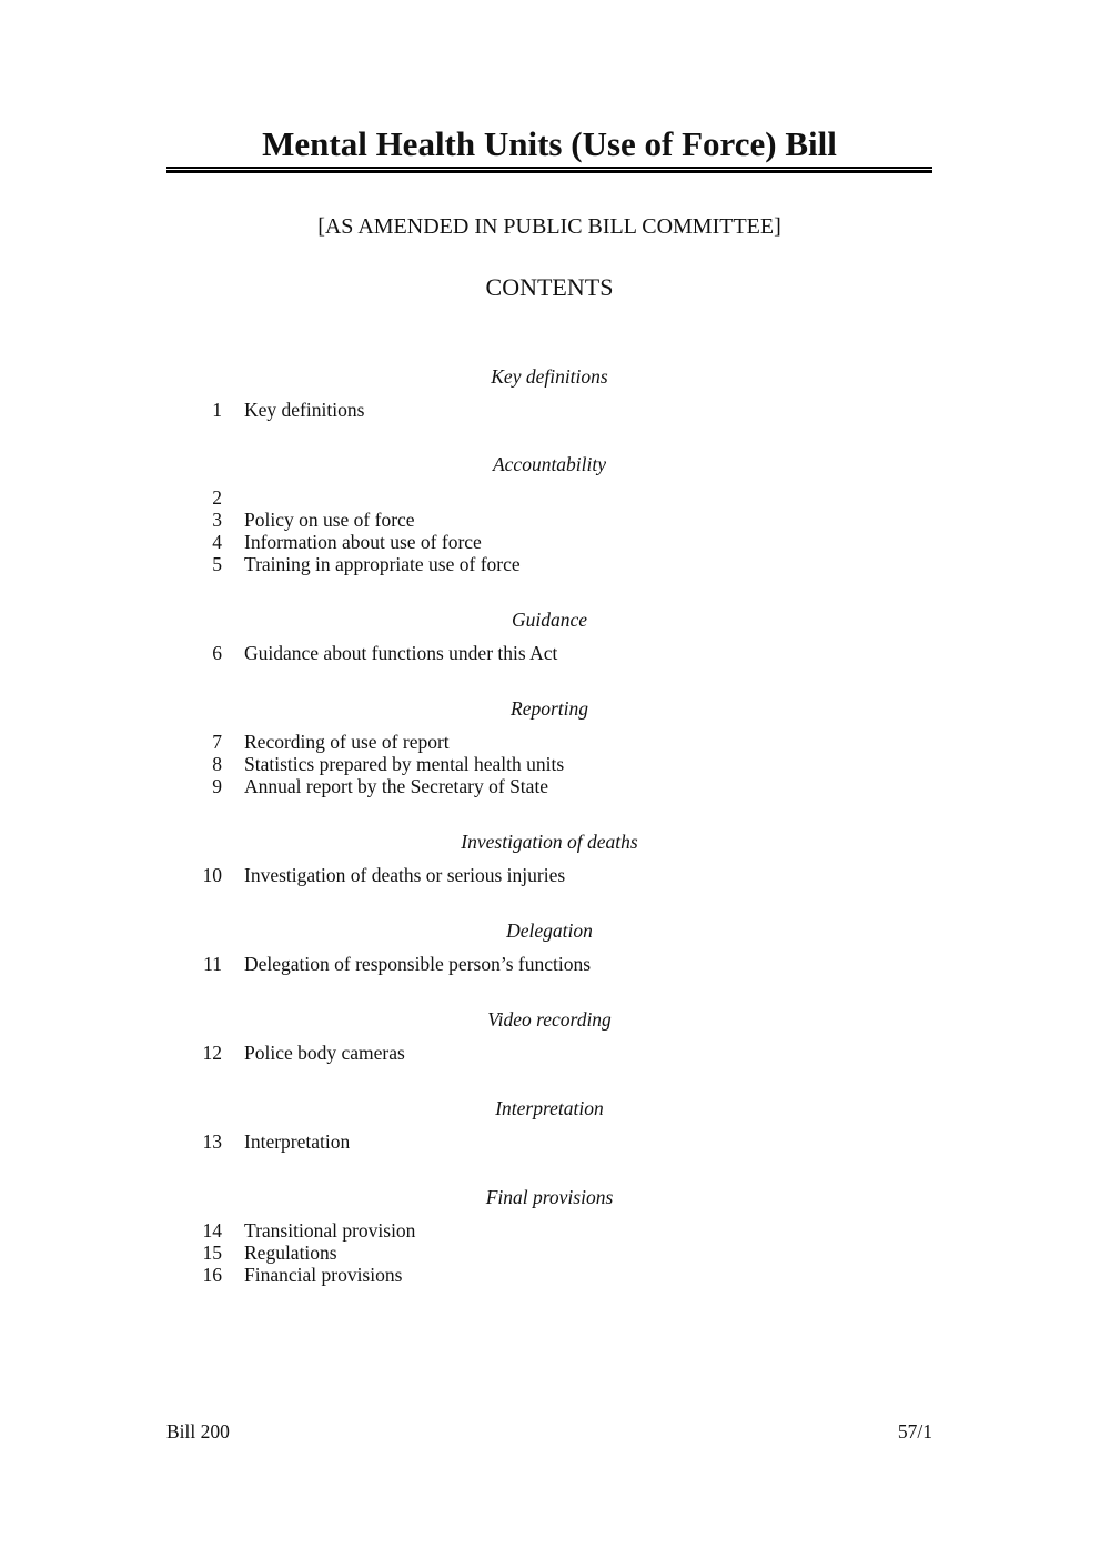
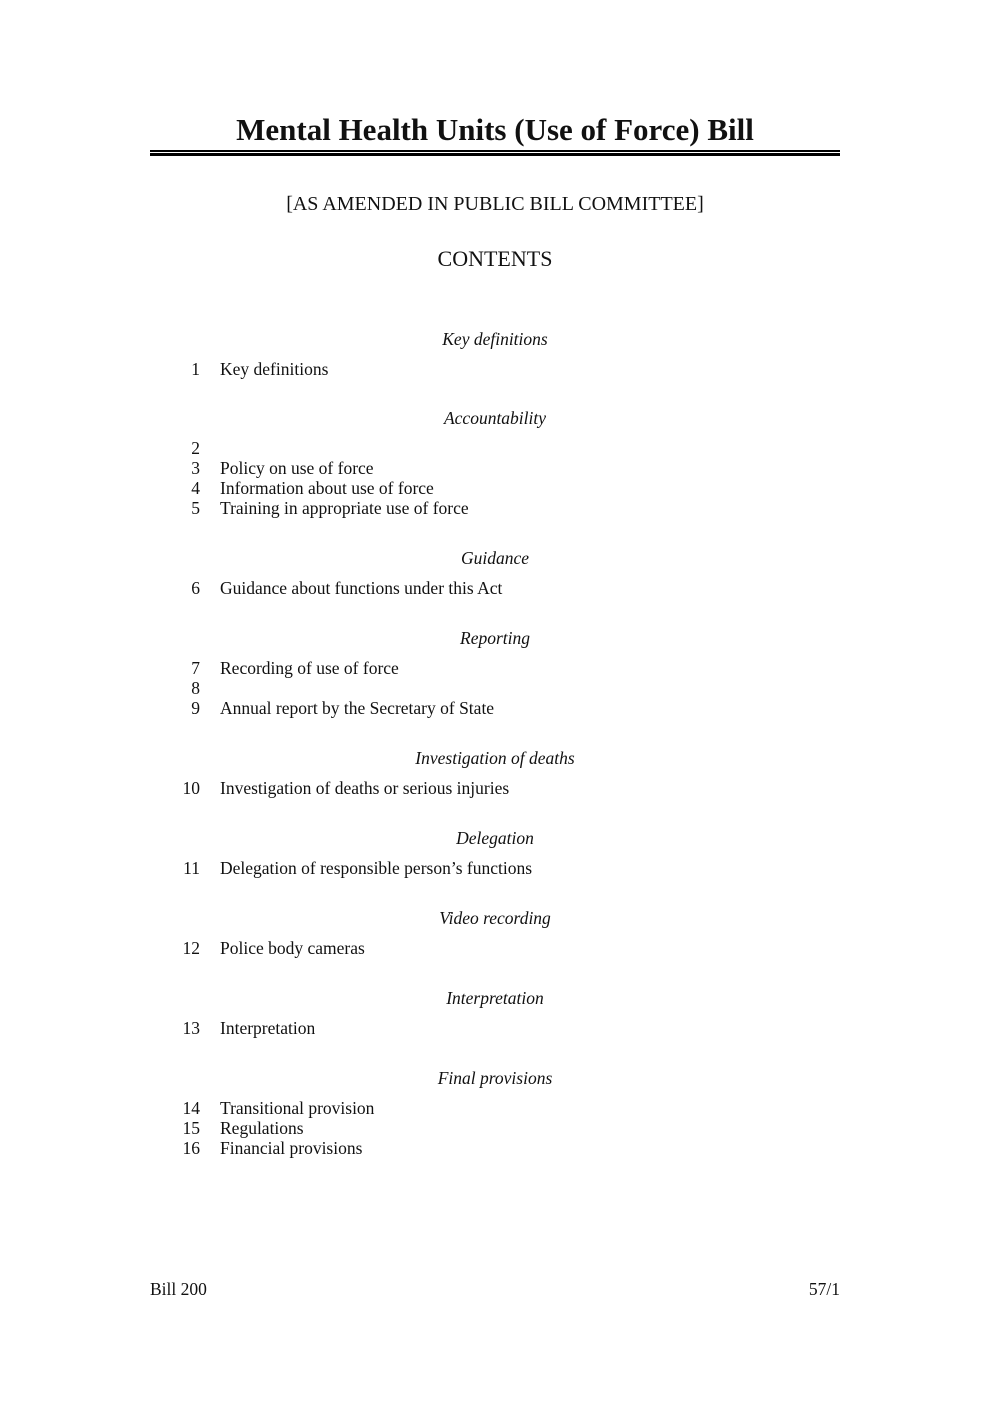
  Mental Health Units (Use of Force) Bill
  [AS AMENDED IN PUBLIC BILL COMMITTEE]
  CONTENTS
  Key definitions
  1
  Key definitions
  Accountability
  2
  3
  Policy on use of force
  4
  Information about use of force
  5
  Training in appropriate use of force
  Guidance
  6
  Guidance about functions under this Act
  Reporting
  7
- Recording of use of report
+ Recording of use of force
  8
- Statistics prepared by mental health units
  9
  Annual report by the Secretary of State
  Investigation of deaths
  10
  Investigation of deaths or serious injuries
  Delegation
  11
  Delegation of responsible person’s functions
  Video recording
  12
  Police body cameras
  Interpretation
  13
  Interpretation
  Final provisions
  14
  Transitional provision
  15
  Regulations
  16
  Financial provisions
  Bill 200
  57/1
